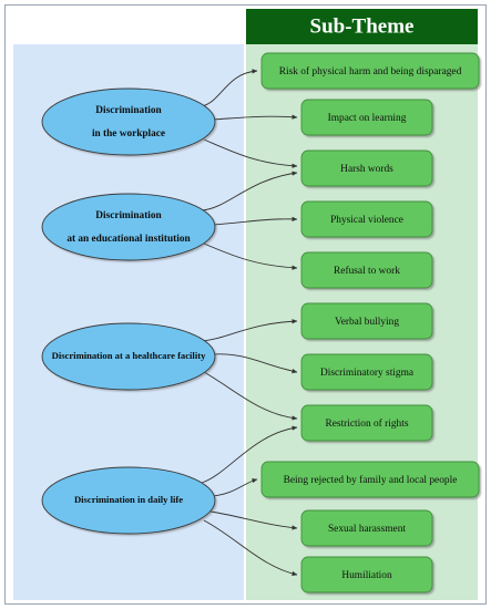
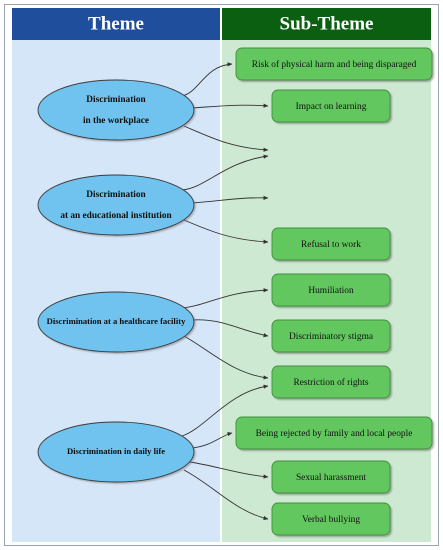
+ Theme
  Sub-Theme
  Discrimination
  in the workplace
  Discrimination
  at an educational institution
  Discrimination at a healthcare facility
  Discrimination in daily life
  Risk of physical harm and being disparaged
  Impact on learning
- Harsh words
- Physical violence
  Refusal to work
- Verbal bullying
+ Humiliation
  Discriminatory stigma
  Restriction of rights
  Being rejected by family and local people
  Sexual harassment
- Humiliation
+ Verbal bullying
